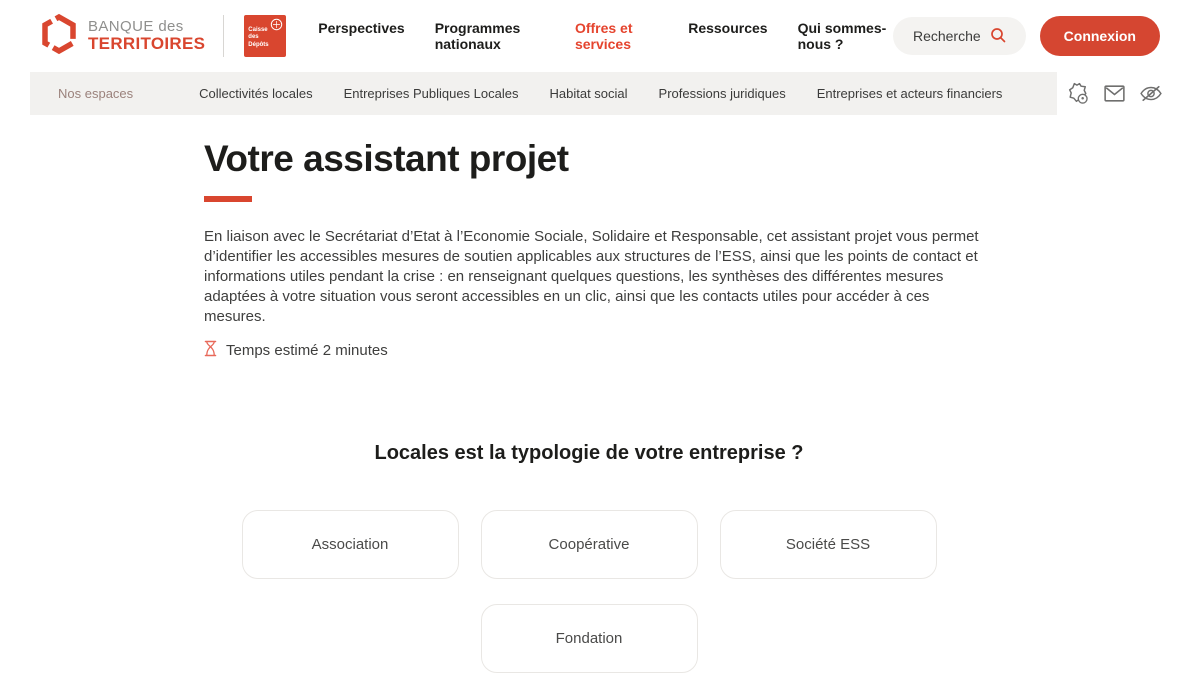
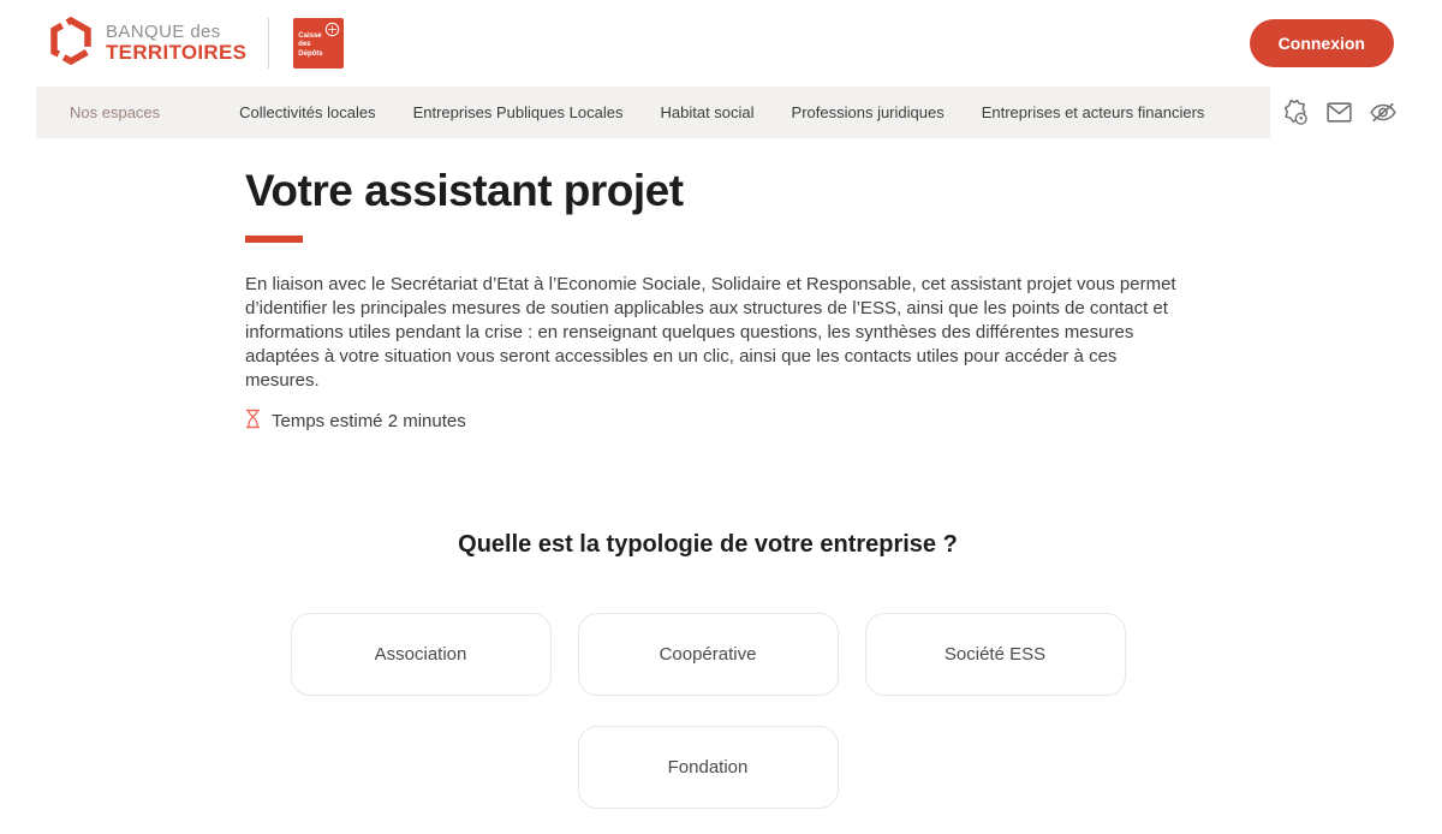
  BANQUE des
  TERRITOIRES
- Perspectives
- Programmes nationaux
- Offres et services
- Ressources
- Qui sommes-nous ?
- Recherche
  Connexion
  Nos espaces
  Collectivités locales
  Entreprises Publiques Locales
  Habitat social
  Professions juridiques
  Entreprises et acteurs financiers
  Votre assistant projet
- En liaison avec le Secrétariat d’Etat à l’Economie Sociale, Solidaire et Responsable, cet assistant projet vous permet d’identifier les accessibles mesures de soutien applicables aux structures de l’ESS, ainsi que les points de contact et informations utiles pendant la crise : en renseignant quelques questions, les synthèses des différentes mesures adaptées à votre situation vous seront accessibles en un clic, ainsi que les contacts utiles pour accéder à ces mesures.
+ En liaison avec le Secrétariat d’Etat à l’Economie Sociale, Solidaire et Responsable, cet assistant projet vous permet d’identifier les principales mesures de soutien applicables aux structures de l’ESS, ainsi que les points de contact et informations utiles pendant la crise : en renseignant quelques questions, les synthèses des différentes mesures adaptées à votre situation vous seront accessibles en un clic, ainsi que les contacts utiles pour accéder à ces mesures.
  Temps estimé 2 minutes
- Locales est la typologie de votre entreprise ?
+ Quelle est la typologie de votre entreprise ?
  Association
  Coopérative
  Société ESS
  Fondation
